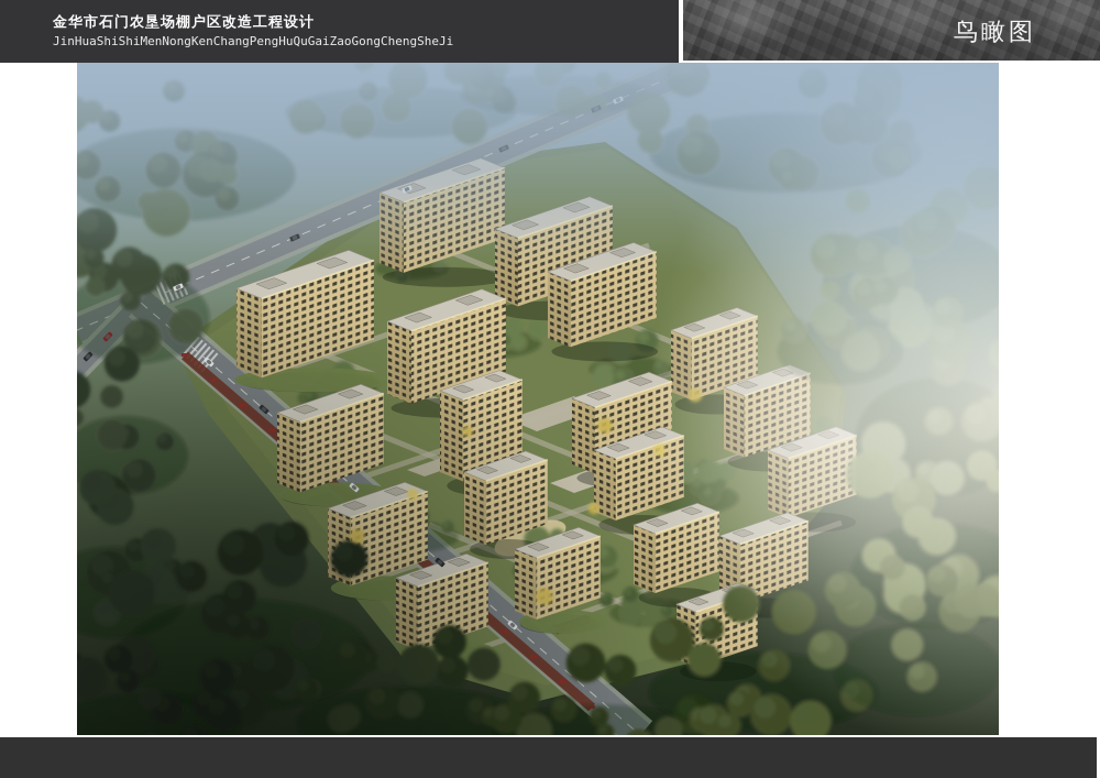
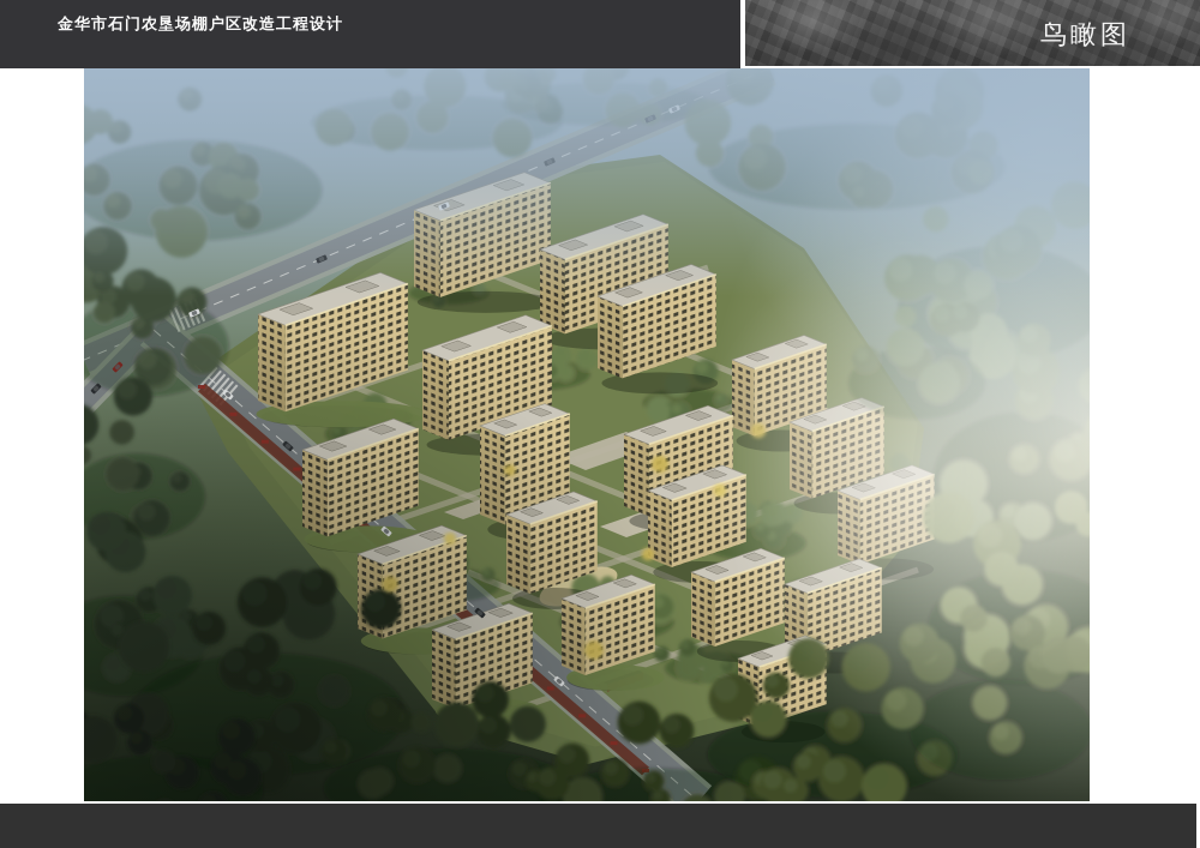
  金华市石门农垦场棚户区改造工程设计
- JinHuaShiShiMenNongKenChangPengHuQuGaiZaoGongChengSheJi
  鸟瞰图
